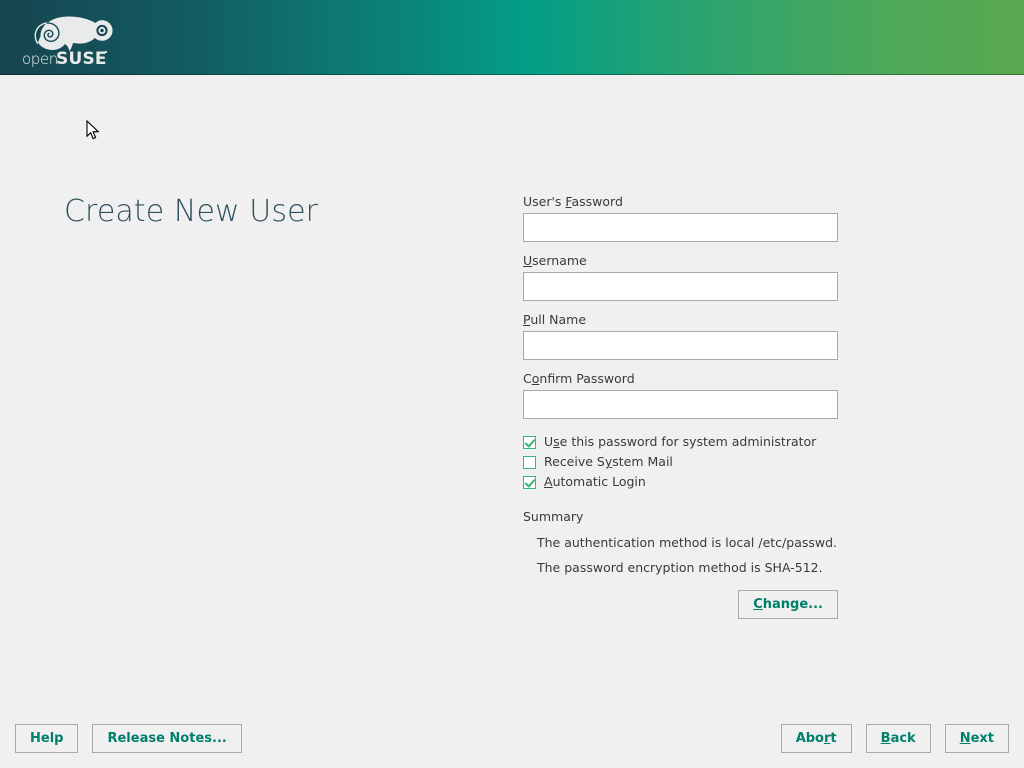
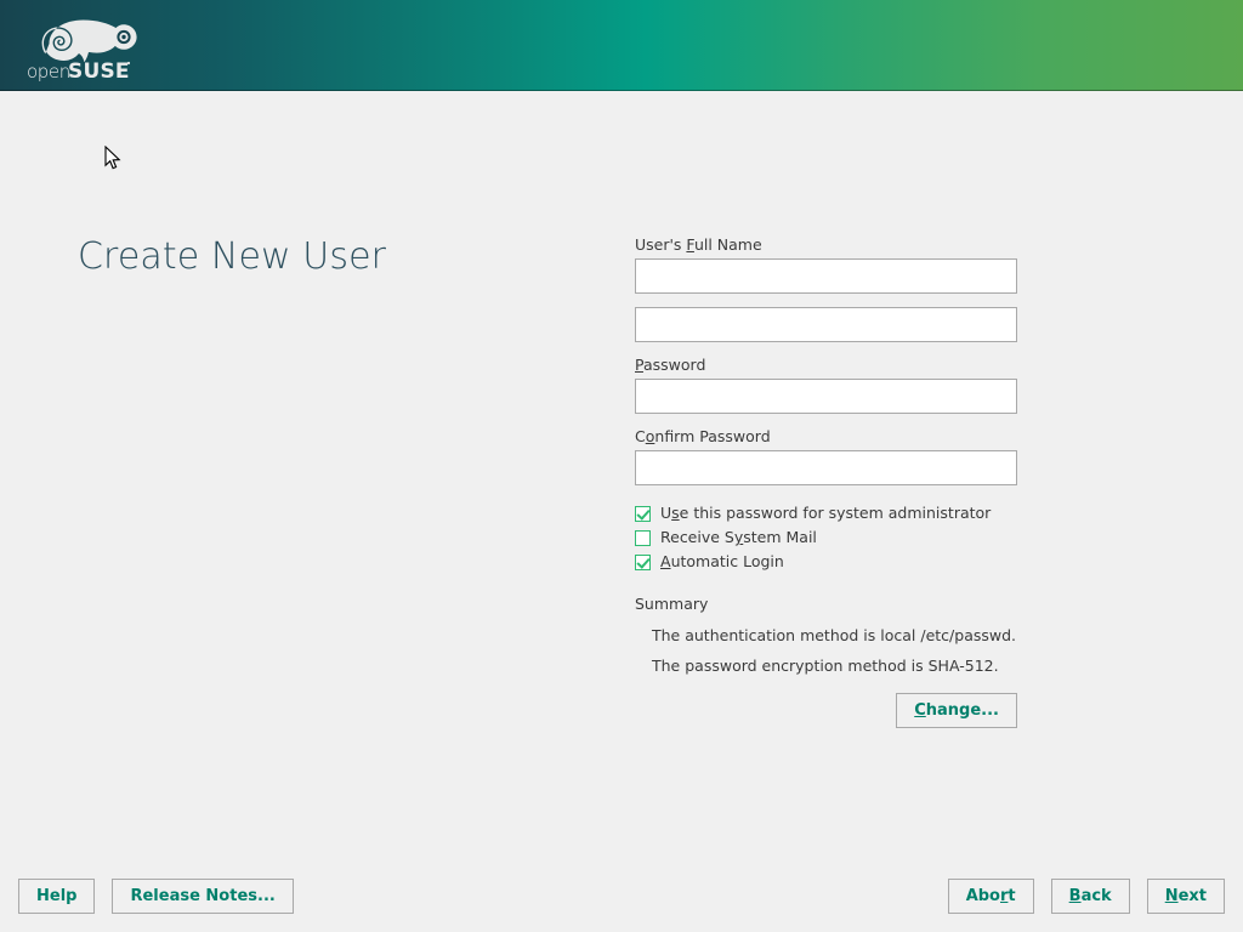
  open
  SUSE
  Create New User
- User's Fassword
+ User's Full Name
- Username
- Pull Name
+ Password
  Confirm Password
  Use this password for system administrator
  Receive System Mail
  Automatic Login
  Summary
  The authentication method is local /etc/passwd.
  The password encryption method is SHA-512.
  C
  hange...
  Help
  Release Notes...
  Abo
  r
  t
  B
  ack
  N
  ext
